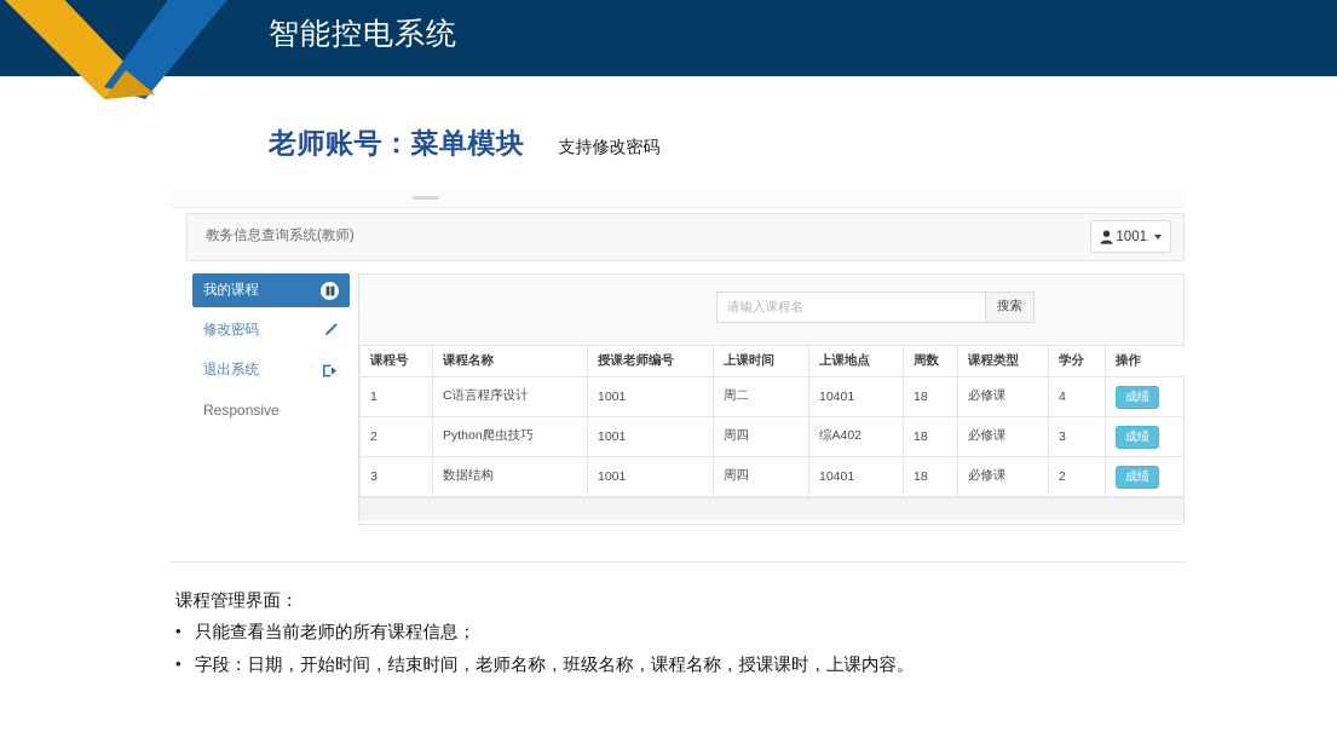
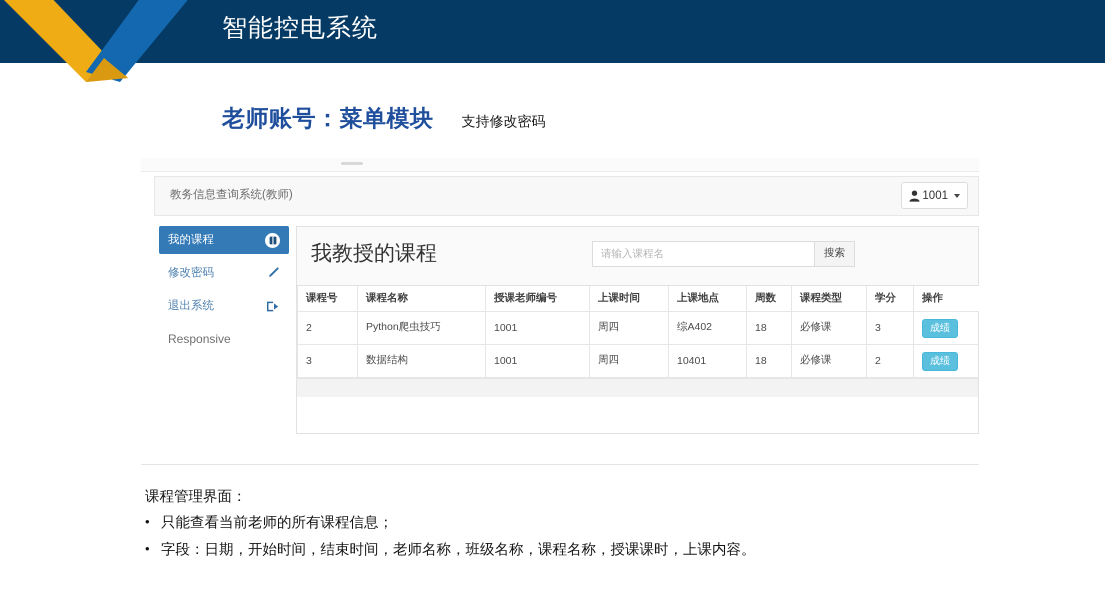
  智能控电系统
  老师账号：菜单模块
  支持修改密码
  教务信息查询系统(教师)
  1001
  我的课程
  修改密码
  退出系统
  Responsive
+ 我教授的课程
  请输入课程名
  搜索
  课程号	课程名称	授课老师编号	上课时间	上课地点	周数	课程类型	学分	操作
- 1	C语言程序设计	1001	周二	10401	18	必修课	4	成绩
  2	Python爬虫技巧	1001	周四	综A402	18	必修课	3	成绩
  3	数据结构	1001	周四	10401	18	必修课	2	成绩
  课程管理界面：
  •
  只能查看当前老师的所有课程信息；
  •
  字段：日期，开始时间，结束时间，老师名称，班级名称，课程名称，授课课时，上课内容。
